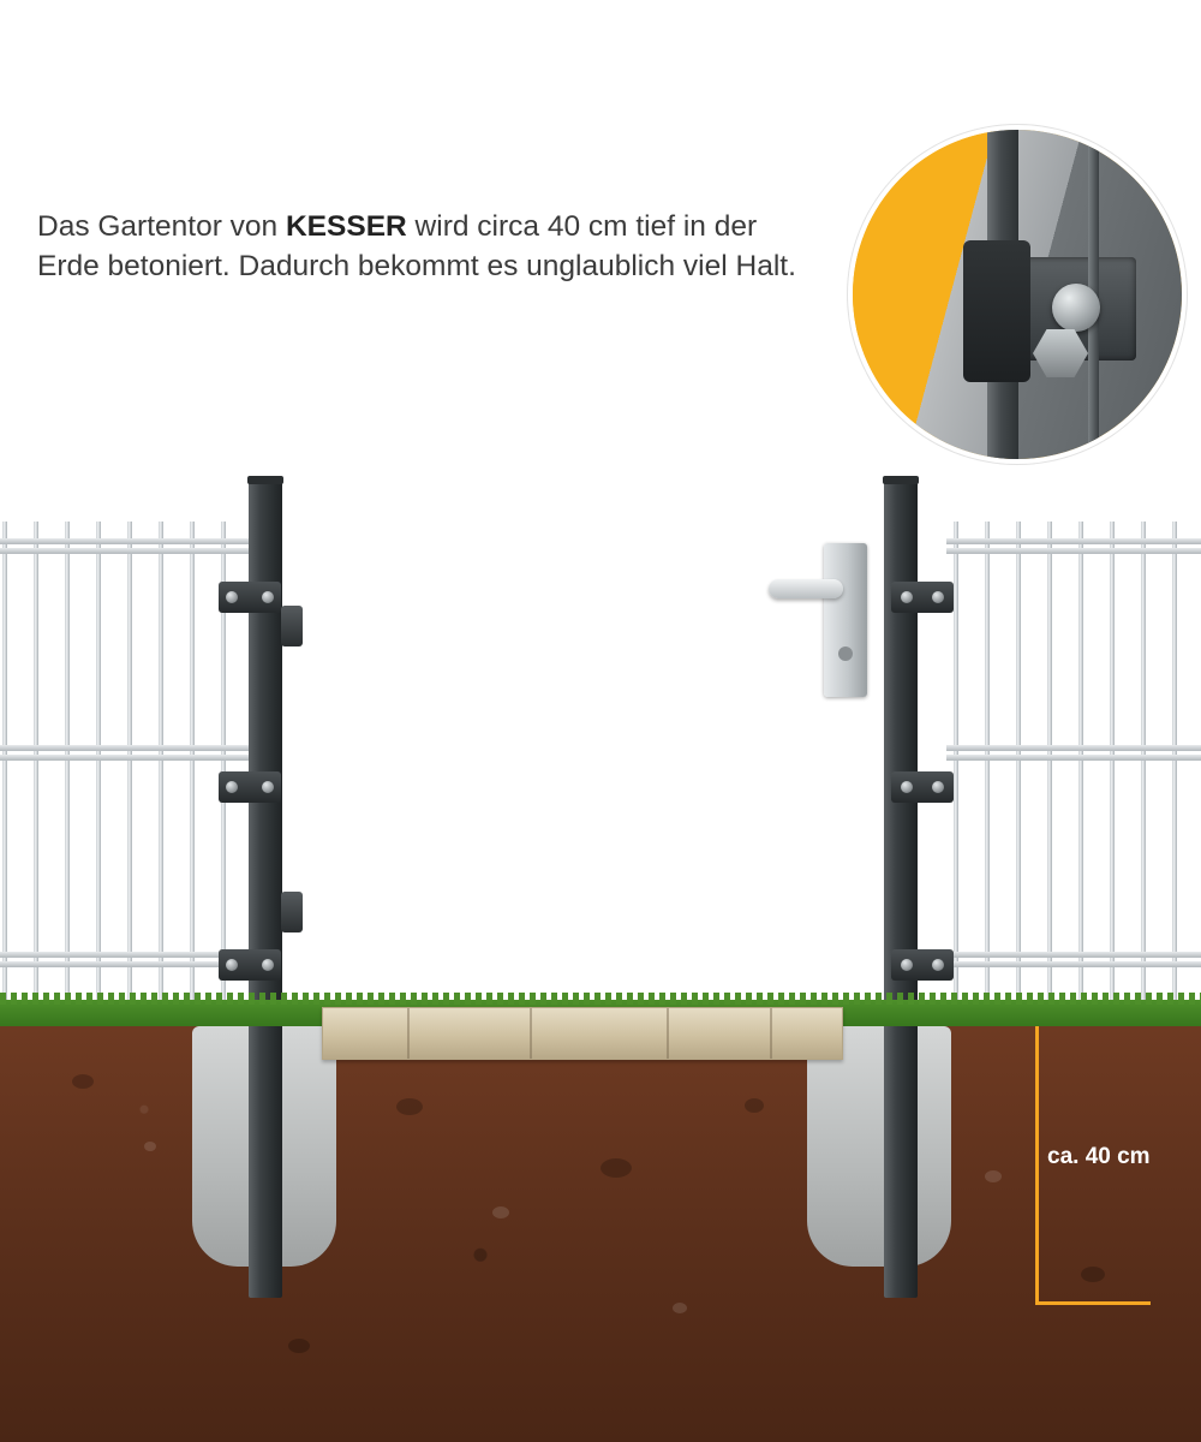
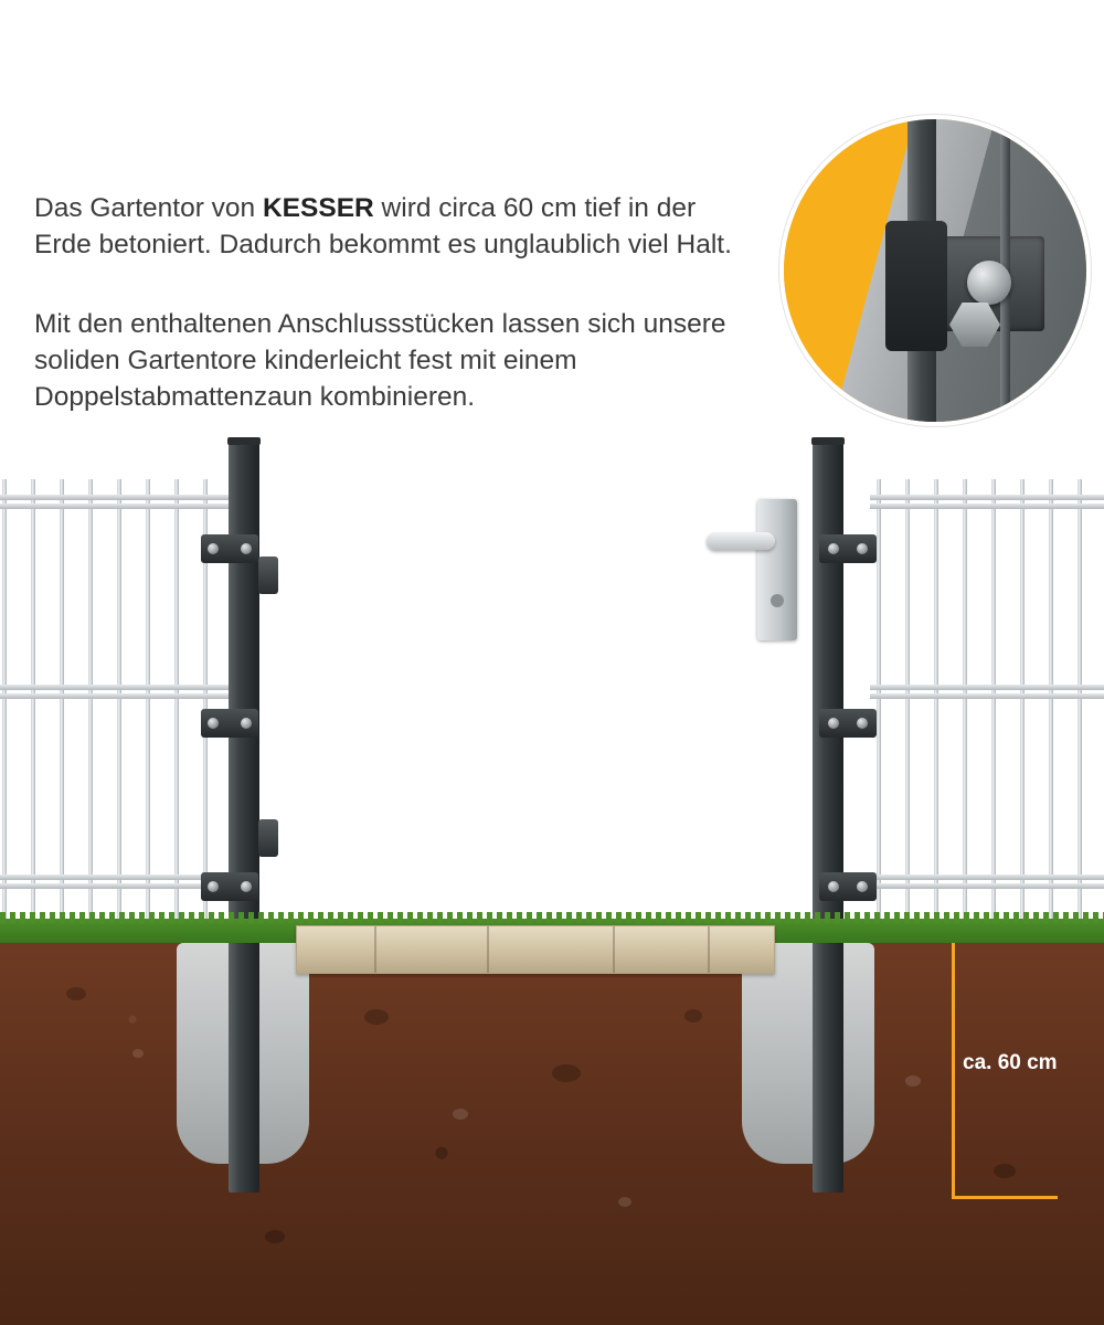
- Das Gartentor von KESSER wird circa 40 cm tief in der Erde betoniert. Dadurch bekommt es unglaublich viel Halt.
+ Das Gartentor von KESSER wird circa 60 cm tief in der Erde betoniert. Dadurch bekommt es unglaublich viel Halt.
+ Mit den enthaltenen Anschlussstücken lassen sich unsere soliden Gartentore kinderleicht fest mit einem Doppelstabmattenzaun kombinieren.
- ca. 40 cm
+ ca. 60 cm
